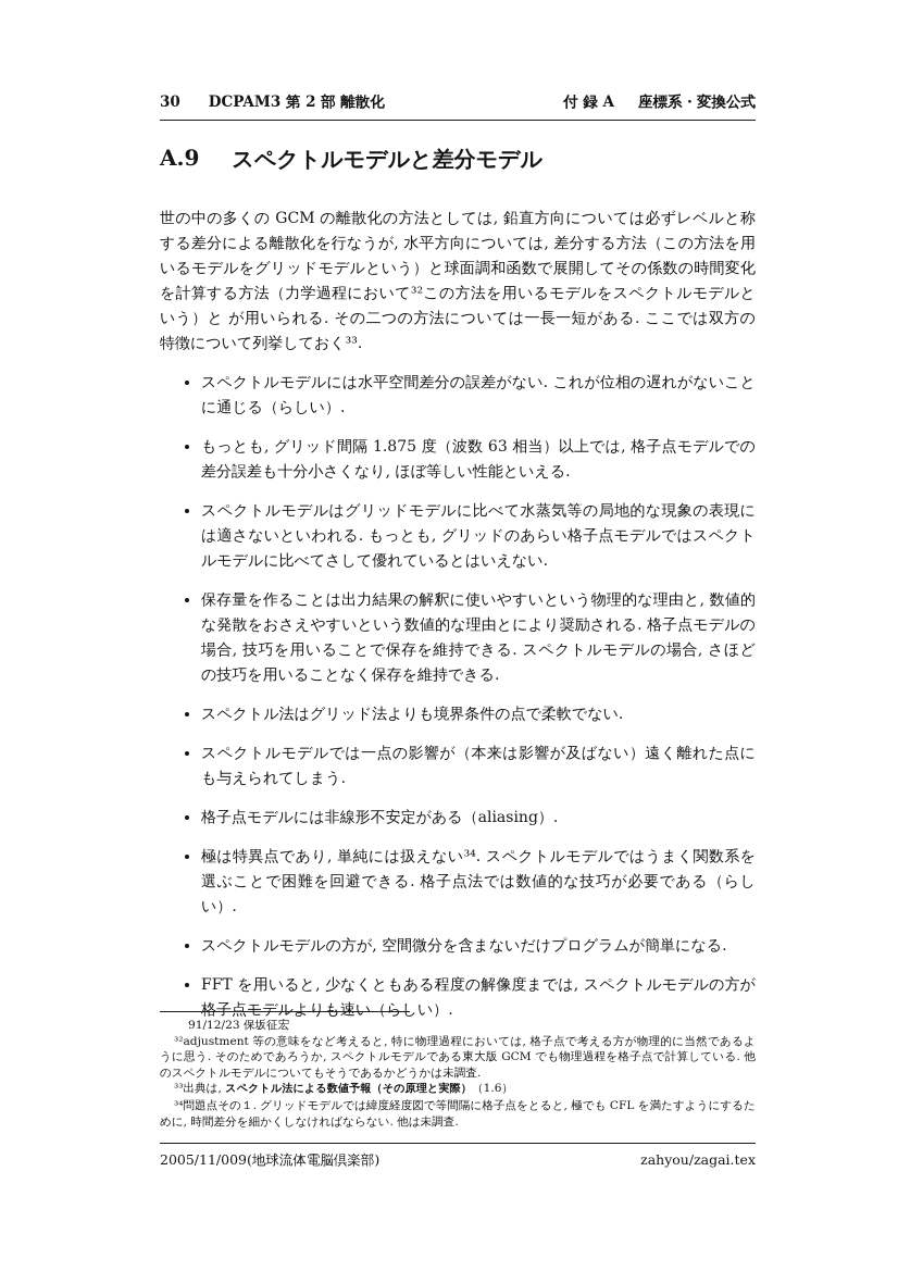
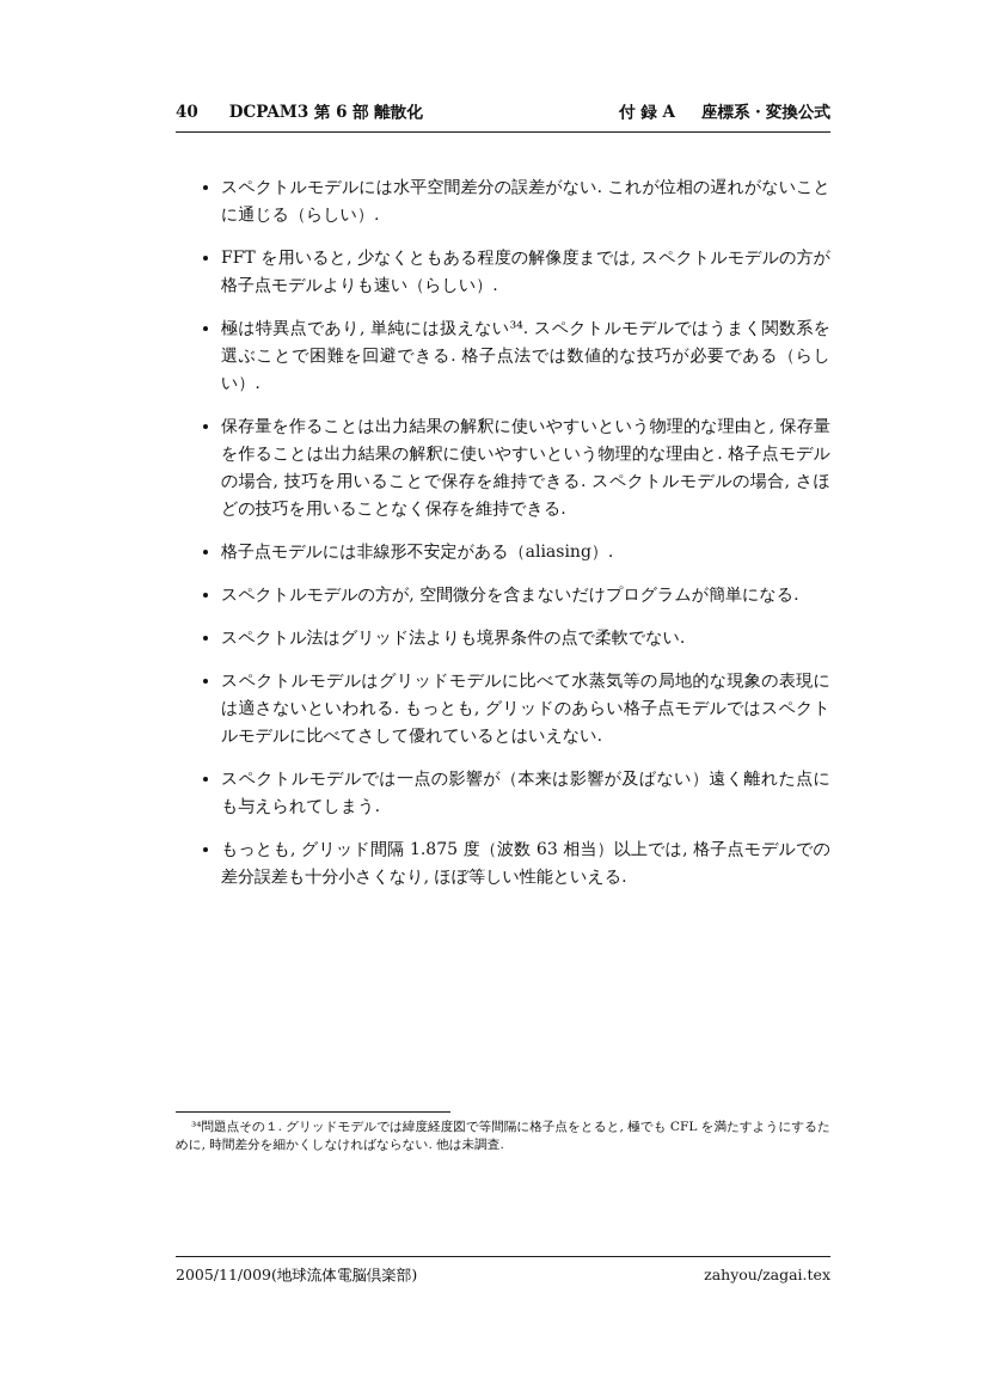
- 30
+ 40
- DCPAM3 第 2 部 離散化
+ DCPAM3 第 6 部 離散化
  付 録 A
  座標系・変換公式
- A.9
- スペクトルモデルと差分モデル
- 世の中の多くの GCM の離散化の方法としては, 鉛直方向については必ずレベルと称する差分による離散化を行なうが, 水平方向については, 差分する方法（この方法を用いるモデルをグリッドモデルという）と球面調和函数で展開してその係数の時間変化を計算する方法（力学過程において³²この方法を用いるモデルをスペクトルモデルという）と が用いられる. その二つの方法については一長一短がある. ここでは双方の特徴について列挙しておく³³.
  スペクトルモデルには水平空間差分の誤差がない. これが位相の遅れがないことに通じる（らしい）.
- もっとも, グリッド間隔 1.875 度（波数 63 相当）以上では, 格子点モデルでの差分誤差も十分小さくなり, ほぼ等しい性能といえる.
+ FFT を用いると, 少なくともある程度の解像度までは, スペクトルモデルの方が格子点モデルよりも速い（らしい）.
- スペクトルモデルはグリッドモデルに比べて水蒸気等の局地的な現象の表現には適さないといわれる. もっとも, グリッドのあらい格子点モデルではスペクトルモデルに比べてさして優れているとはいえない.
+ 極は特異点であり, 単純には扱えない³⁴. スペクトルモデルではうまく関数系を選ぶことで困難を回避できる. 格子点法では数値的な技巧が必要である（らしい）.
- 保存量を作ることは出力結果の解釈に使いやすいという物理的な理由と, 数値的な発散をおさえやすいという数値的な理由とにより奨励される. 格子点モデルの場合, 技巧を用いることで保存を維持できる. スペクトルモデルの場合, さほどの技巧を用いることなく保存を維持できる.
+ 保存量を作ることは出力結果の解釈に使いやすいという物理的な理由と, 保存量を作ることは出力結果の解釈に使いやすいという物理的な理由と. 格子点モデルの場合, 技巧を用いることで保存を維持できる. スペクトルモデルの場合, さほどの技巧を用いることなく保存を維持できる.
- スペクトル法はグリッド法よりも境界条件の点で柔軟でない.
+ 格子点モデルには非線形不安定がある（aliasing）.
- スペクトルモデルでは一点の影響が（本来は影響が及ばない）遠く離れた点にも与えられてしまう.
+ スペクトルモデルの方が, 空間微分を含まないだけプログラムが簡単になる.
- 格子点モデルには非線形不安定がある（aliasing）.
+ スペクトル法はグリッド法よりも境界条件の点で柔軟でない.
- 極は特異点であり, 単純には扱えない³⁴. スペクトルモデルではうまく関数系を選ぶことで困難を回避できる. 格子点法では数値的な技巧が必要である（らしい）.
+ スペクトルモデルはグリッドモデルに比べて水蒸気等の局地的な現象の表現には適さないといわれる. もっとも, グリッドのあらい格子点モデルではスペクトルモデルに比べてさして優れているとはいえない.
- スペクトルモデルの方が, 空間微分を含まないだけプログラムが簡単になる.
+ スペクトルモデルでは一点の影響が（本来は影響が及ばない）遠く離れた点にも与えられてしまう.
- FFT を用いると, 少なくともある程度の解像度までは, スペクトルモデルの方が格子点モデルよりも速い（らしい）.
+ もっとも, グリッド間隔 1.875 度（波数 63 相当）以上では, 格子点モデルでの差分誤差も十分小さくなり, ほぼ等しい性能といえる.
- 91/12/23 保坂征宏
- ³²adjustment 等の意味をなど考えると, 特に物理過程においては, 格子点で考える方が物理的に当然であるように思う. そのためであろうか, スペクトルモデルである東大版 GCM でも物理過程を格子点で計算している. 他のスペクトルモデルについてもそうであるかどうかは未調査.
- ³³出典は, スペクトル法による数値予報（その原理と実際）（1.6）
  ³⁴問題点その１. グリッドモデルでは緯度経度図で等間隔に格子点をとると, 極でも CFL を満たすようにするために, 時間差分を細かくしなければならない. 他は未調査.
  2005/11/009(地球流体電脳倶楽部)
  zahyou/zagai.tex
